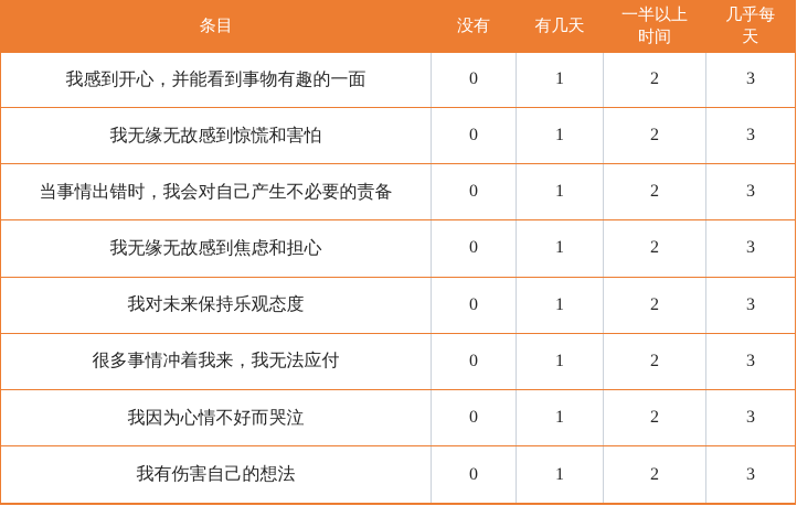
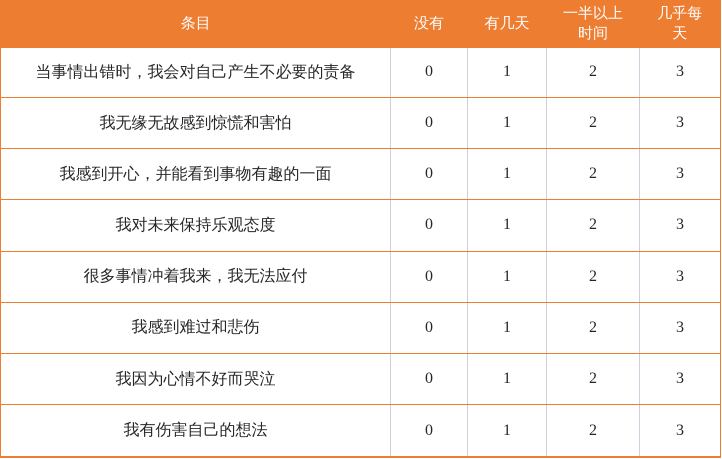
  条目	没有	有几天	一半以上时间	几乎每天
- 我感到开心，并能看到事物有趣的一面	0	1	2	3
+ 当事情出错时，我会对自己产生不必要的责备	0	1	2	3
  我无缘无故感到惊慌和害怕	0	1	2	3
- 当事情出错时，我会对自己产生不必要的责备	0	1	2	3
+ 我感到开心，并能看到事物有趣的一面	0	1	2	3
- 我无缘无故感到焦虑和担心	0	1	2	3
  我对未来保持乐观态度	0	1	2	3
  很多事情冲着我来，我无法应付	0	1	2	3
+ 我感到难过和悲伤	0	1	2	3
  我因为心情不好而哭泣	0	1	2	3
  我有伤害自己的想法	0	1	2	3
